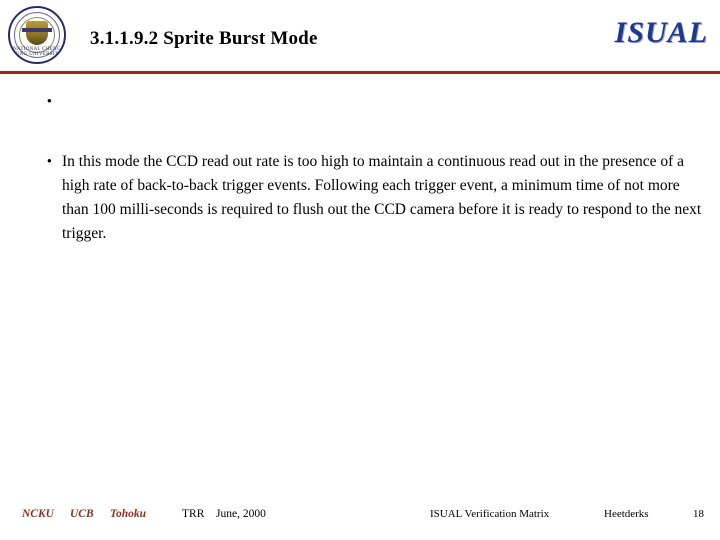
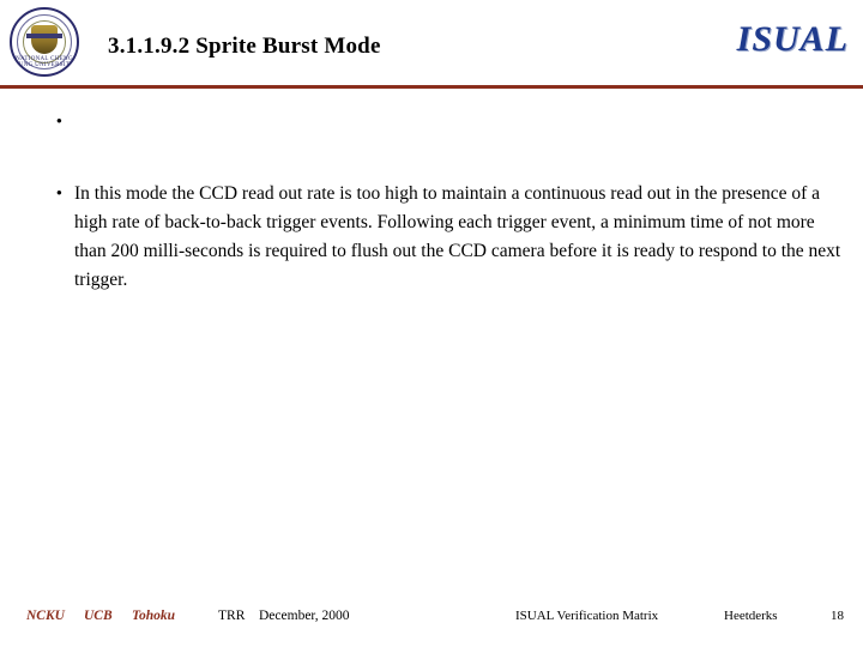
  3.1.1.9.2 Sprite Burst Mode
  ISUAL
  •
  •
- In this mode the CCD read out rate is too high to maintain a continuous read out in the presence of a high rate of back-to-back trigger events. Following each trigger event, a minimum time of not more than 100 milli-seconds is required to flush out the CCD camera before it is ready to respond to the next trigger.
+ In this mode the CCD read out rate is too high to maintain a continuous read out in the presence of a high rate of back-to-back trigger events. Following each trigger event, a minimum time of not more than 200 milli-seconds is required to flush out the CCD camera before it is ready to respond to the next trigger.
  NCKU
  UCB
  Tohoku
  TRR
- June, 2000
+ December, 2000
  ISUAL Verification Matrix
  Heetderks
  18
